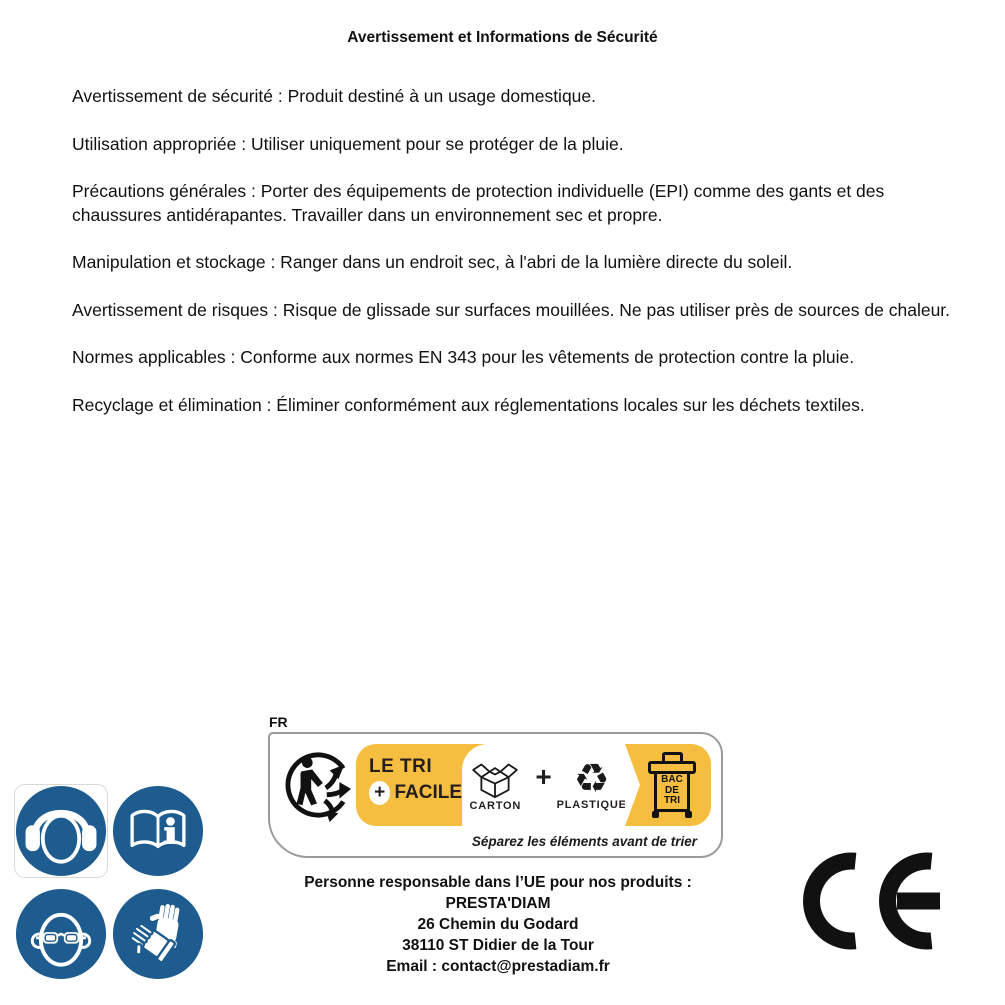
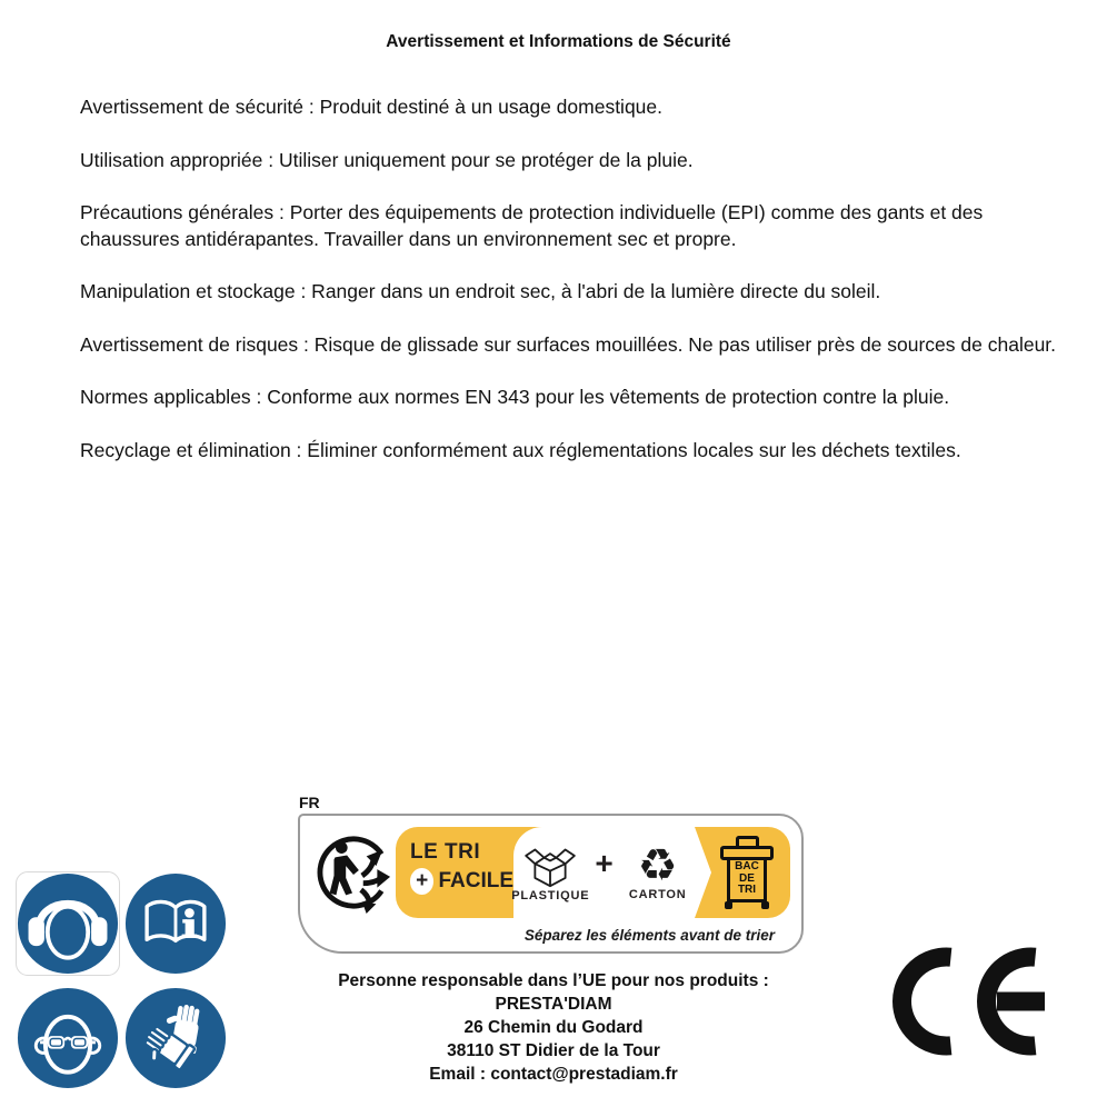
  Avertissement et Informations de Sécurité
  Avertissement de sécurité : Produit destiné à un usage domestique.
  Utilisation appropriée : Utiliser uniquement pour se protéger de la pluie.
  Précautions générales : Porter des équipements de protection individuelle (EPI) comme des gants et des chaussures antidérapantes. Travailler dans un environnement sec et propre.
  Manipulation et stockage : Ranger dans un endroit sec, à l'abri de la lumière directe du soleil.
  Avertissement de risques : Risque de glissade sur surfaces mouillées. Ne pas utiliser près de sources de chaleur.
  Normes applicables : Conforme aux normes EN 343 pour les vêtements de protection contre la pluie.
  Recyclage et élimination : Éliminer conformément aux réglementations locales sur les déchets textiles.
  FR
  LE TRI
  +
  FACILE
- CARTON
+ PLASTIQUE
  +
  ♻
- PLASTIQUE
+ CARTON
  BAC
  DE
  TRI
  Séparez les éléments avant de trier
  Personne responsable dans l’UE pour nos produits :
  PRESTA'DIAM
  26 Chemin du Godard
  38110 ST Didier de la Tour
  Email : contact@prestadiam.fr
